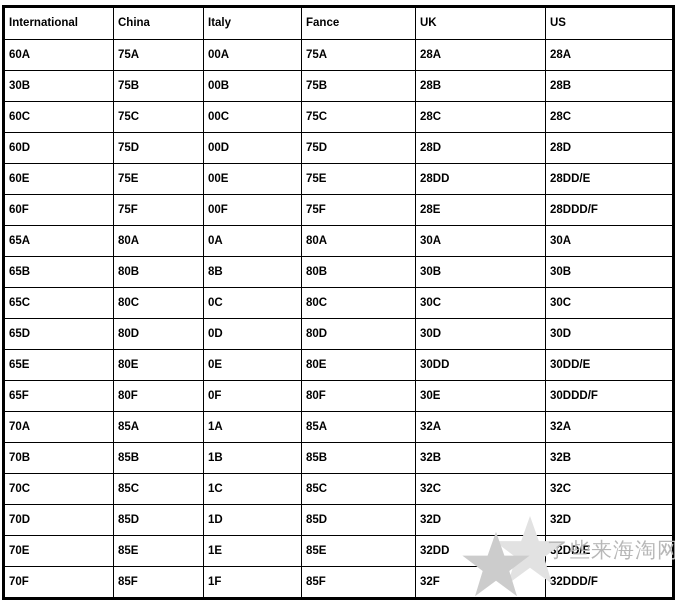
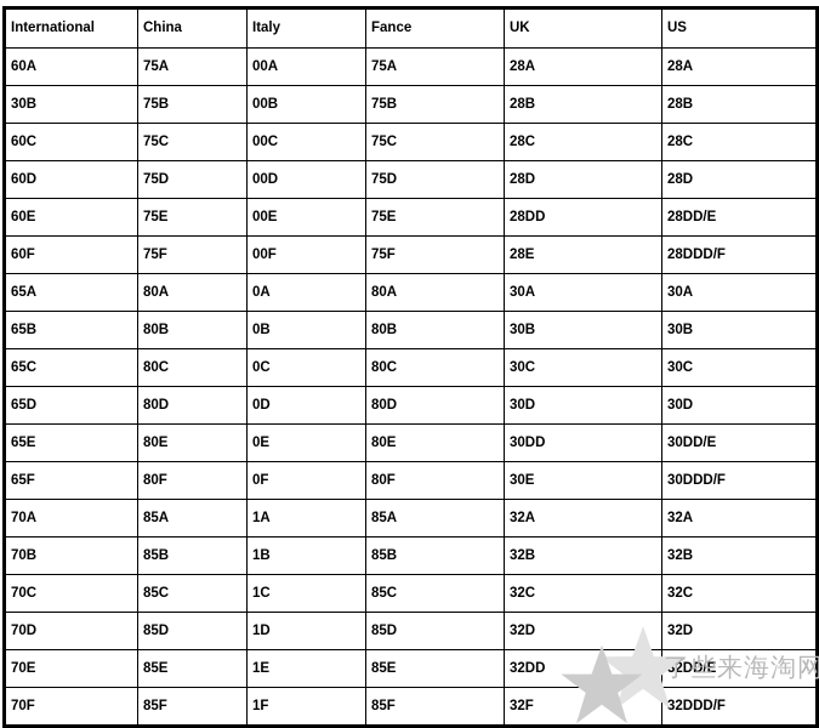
  International	China	Italy	Fance	UK	US
  60A	75A	00A	75A	28A	28A
  30B	75B	00B	75B	28B	28B
  60C	75C	00C	75C	28C	28C
  60D	75D	00D	75D	28D	28D
  60E	75E	00E	75E	28DD	28DD/E
  60F	75F	00F	75F	28E	28DDD/F
  65A	80A	0A	80A	30A	30A
- 65B	80B	8B	80B	30B	30B
+ 65B	80B	0B	80B	30B	30B
  65C	80C	0C	80C	30C	30C
  65D	80D	0D	80D	30D	30D
  65E	80E	0E	80E	30DD	30DD/E
  65F	80F	0F	80F	30E	30DDD/F
  70A	85A	1A	85A	32A	32A
  70B	85B	1B	85B	32B	32B
  70C	85C	1C	85C	32C	32C
  70D	85D	1D	85D	32D	32D
  70E	85E	1E	85E	32DD	32DD/E
  70F	85F	1F	85F	32F	32DDD/F
  了些来海淘网
